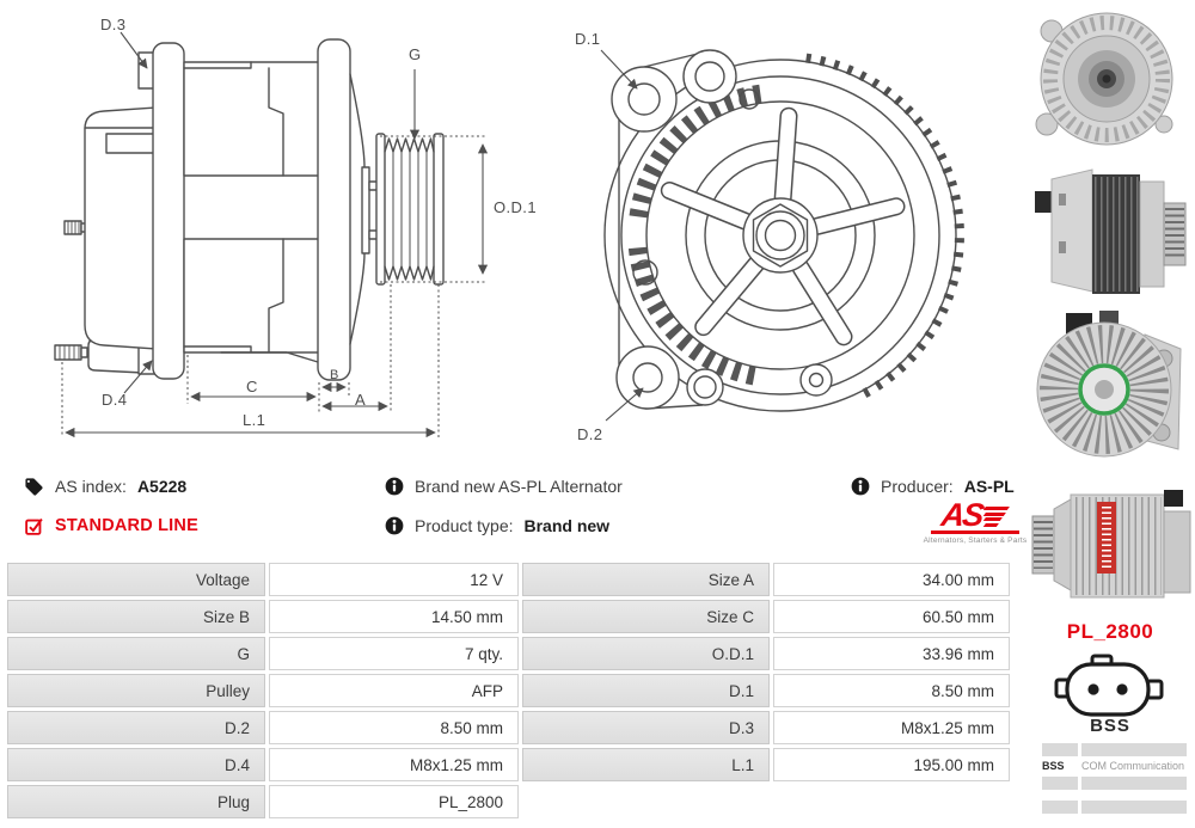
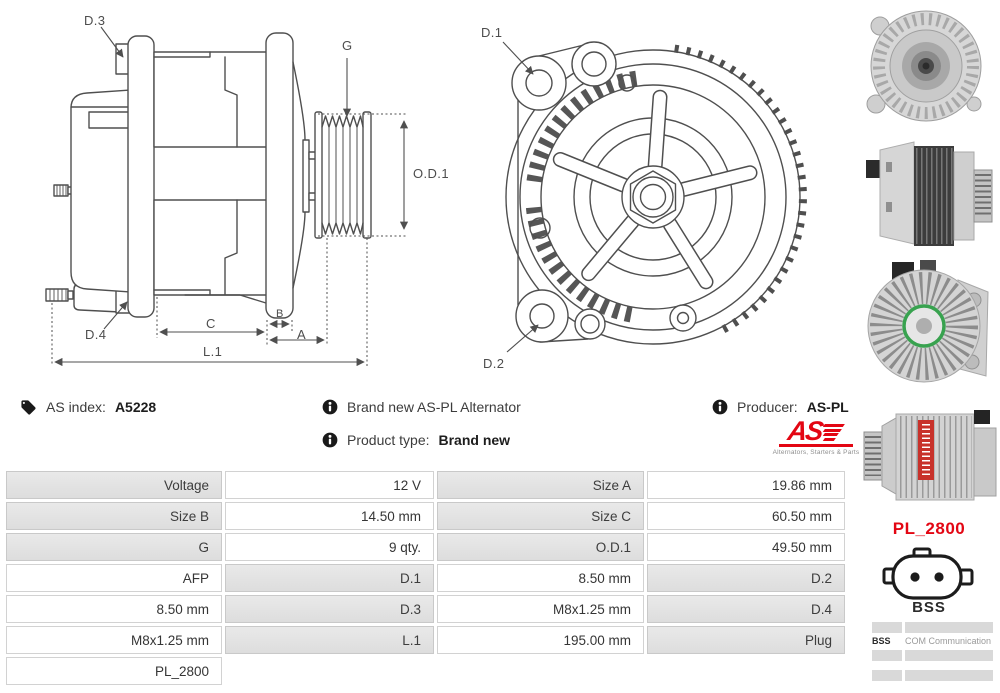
  D.3
  D.4
  C
  B
  A
  L.1
  G
  O.D.1
  D.1
  D.2
  PL_2800
  BSS
  BSS
  COM Communication
  AS index:
  A5228
- STANDARD LINE
  Brand new AS-PL Alternator
  Product type:
  Brand new
  Producer:
  AS-PL
  Voltage
  12 V
  Size A
- 34.00 mm
+ 19.86 mm
  Size B
  14.50 mm
  Size C
  60.50 mm
  G
- 7 qty.
+ 9 qty.
  O.D.1
- 33.96 mm
+ 49.50 mm
- Pulley
  AFP
  D.1
  8.50 mm
  D.2
  8.50 mm
  D.3
  M8x1.25 mm
  D.4
  M8x1.25 mm
  L.1
  195.00 mm
  Plug
  PL_2800
